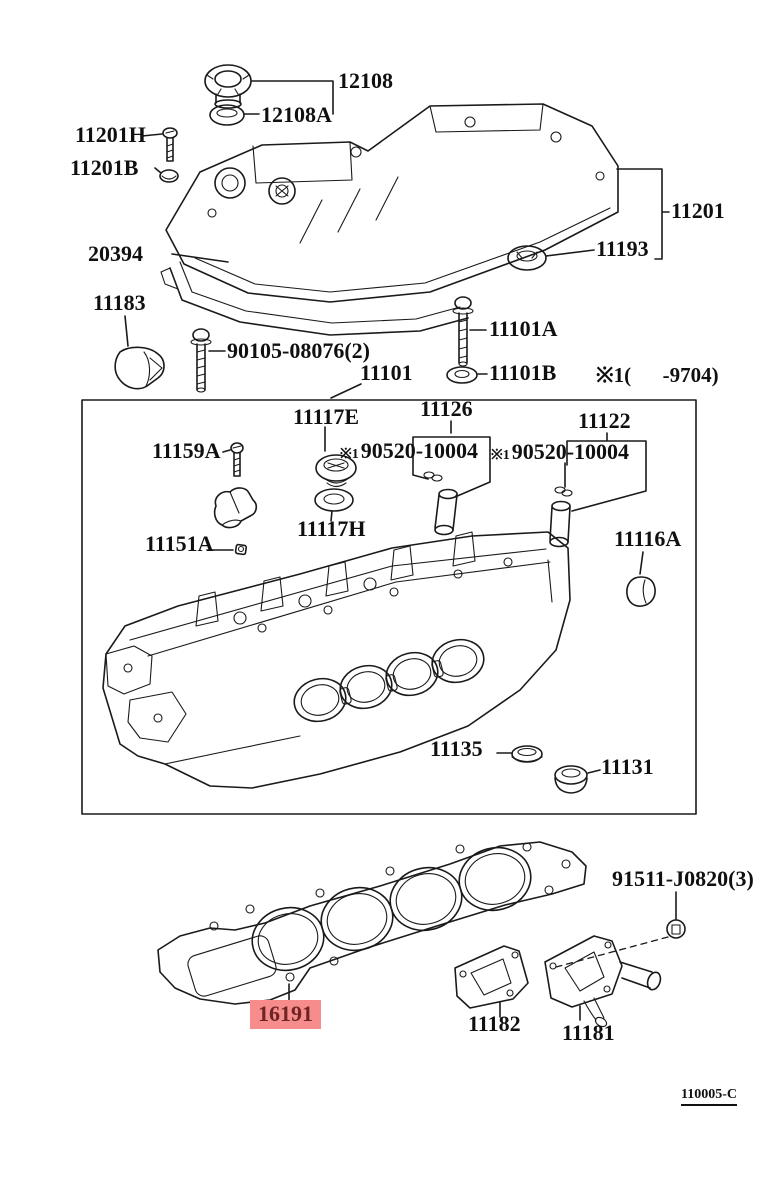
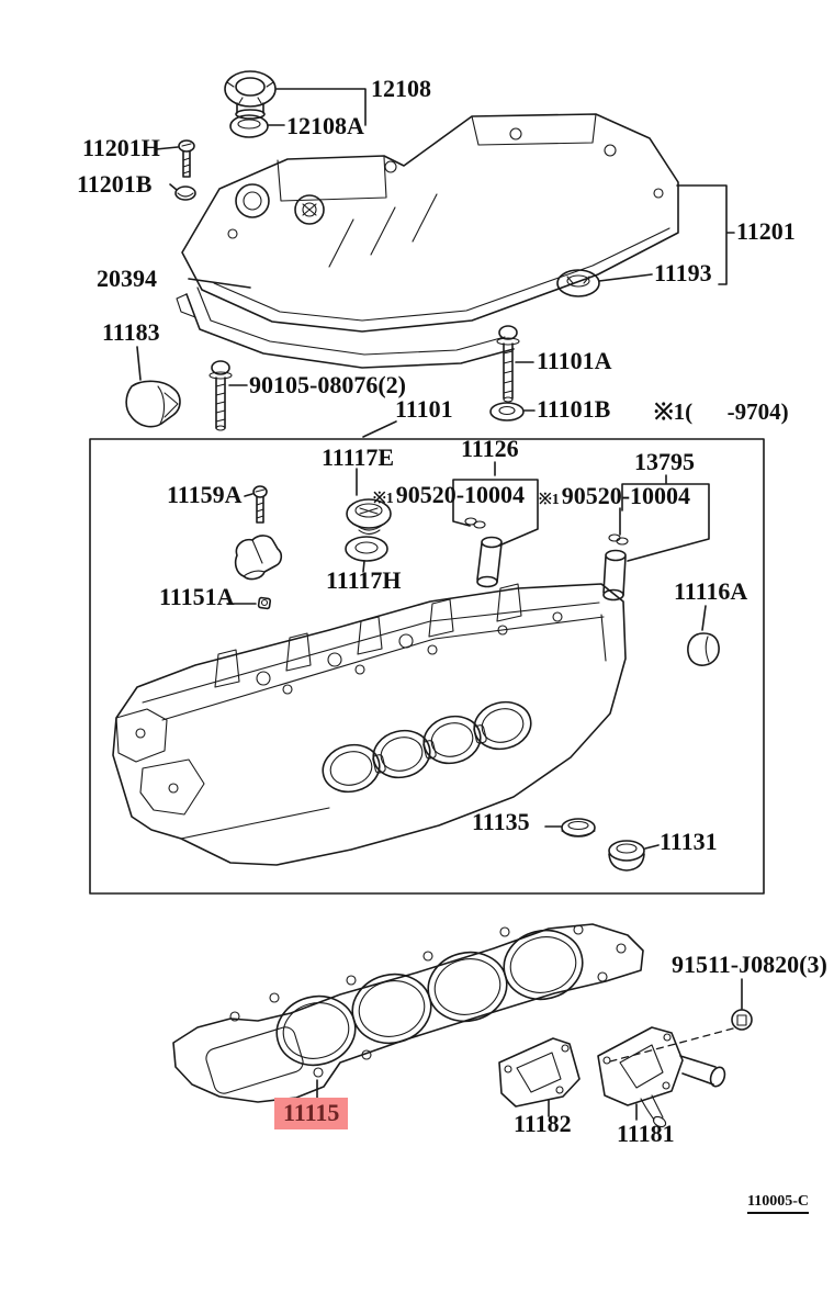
  12108
  12108A
  11201H
  11201B
  20394
  11201
  11193
  11183
  90105-08076(2)
  11101A
  11101B
  11101
  ※1( -9704)
  11117E
  11126
- 11122
+ 13795
  ※1 90520-10004
  ※1 90520-10004
  11159A
  11151A
  11117H
  11116A
  11135
  11131
- 16191
+ 11115
  91511-J0820(3)
  11182
  11181
  110005-C
